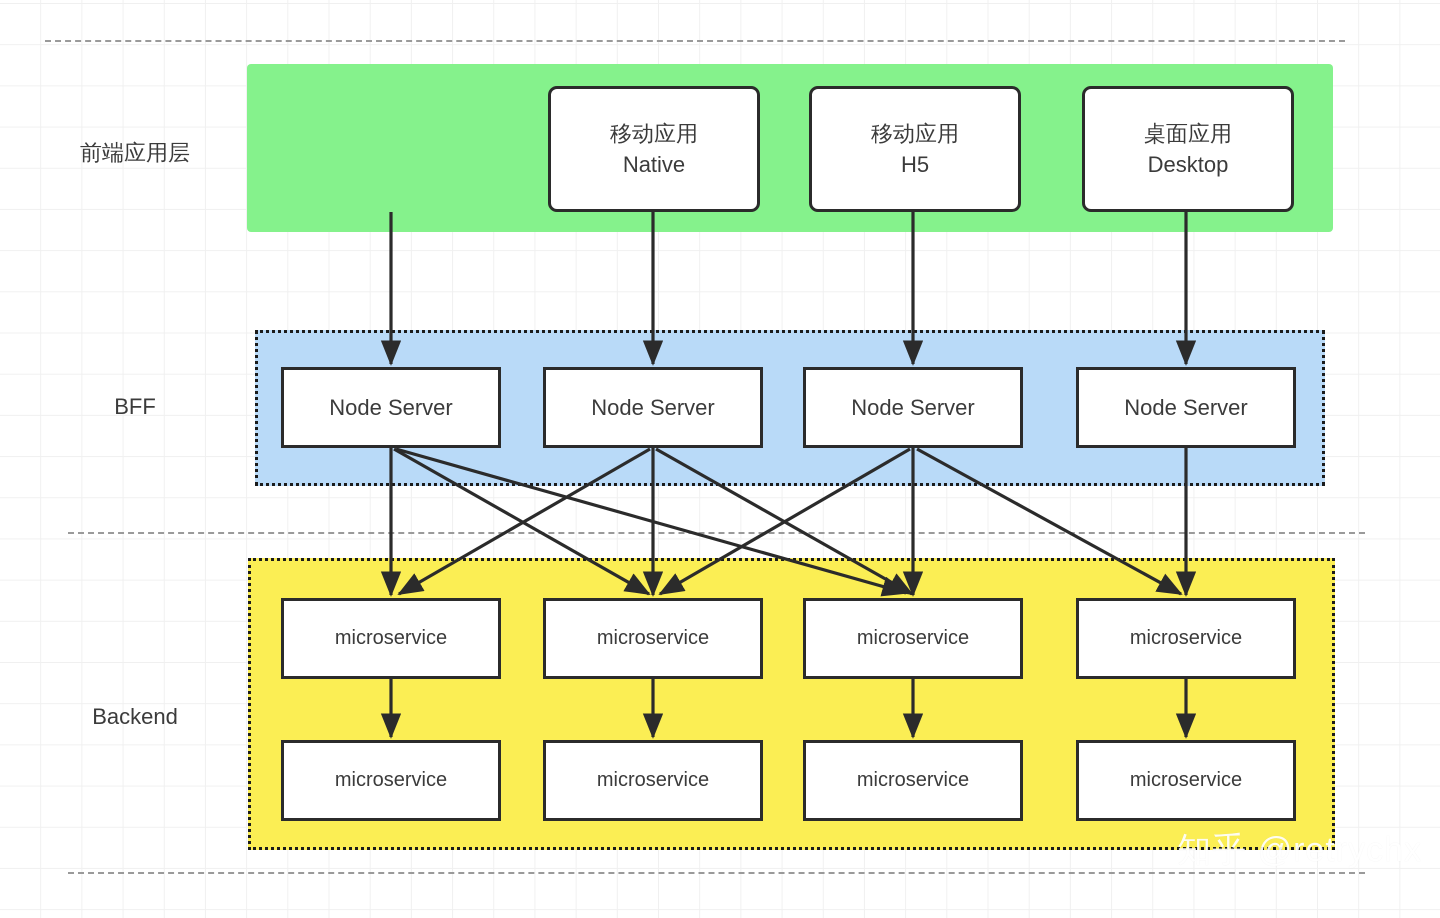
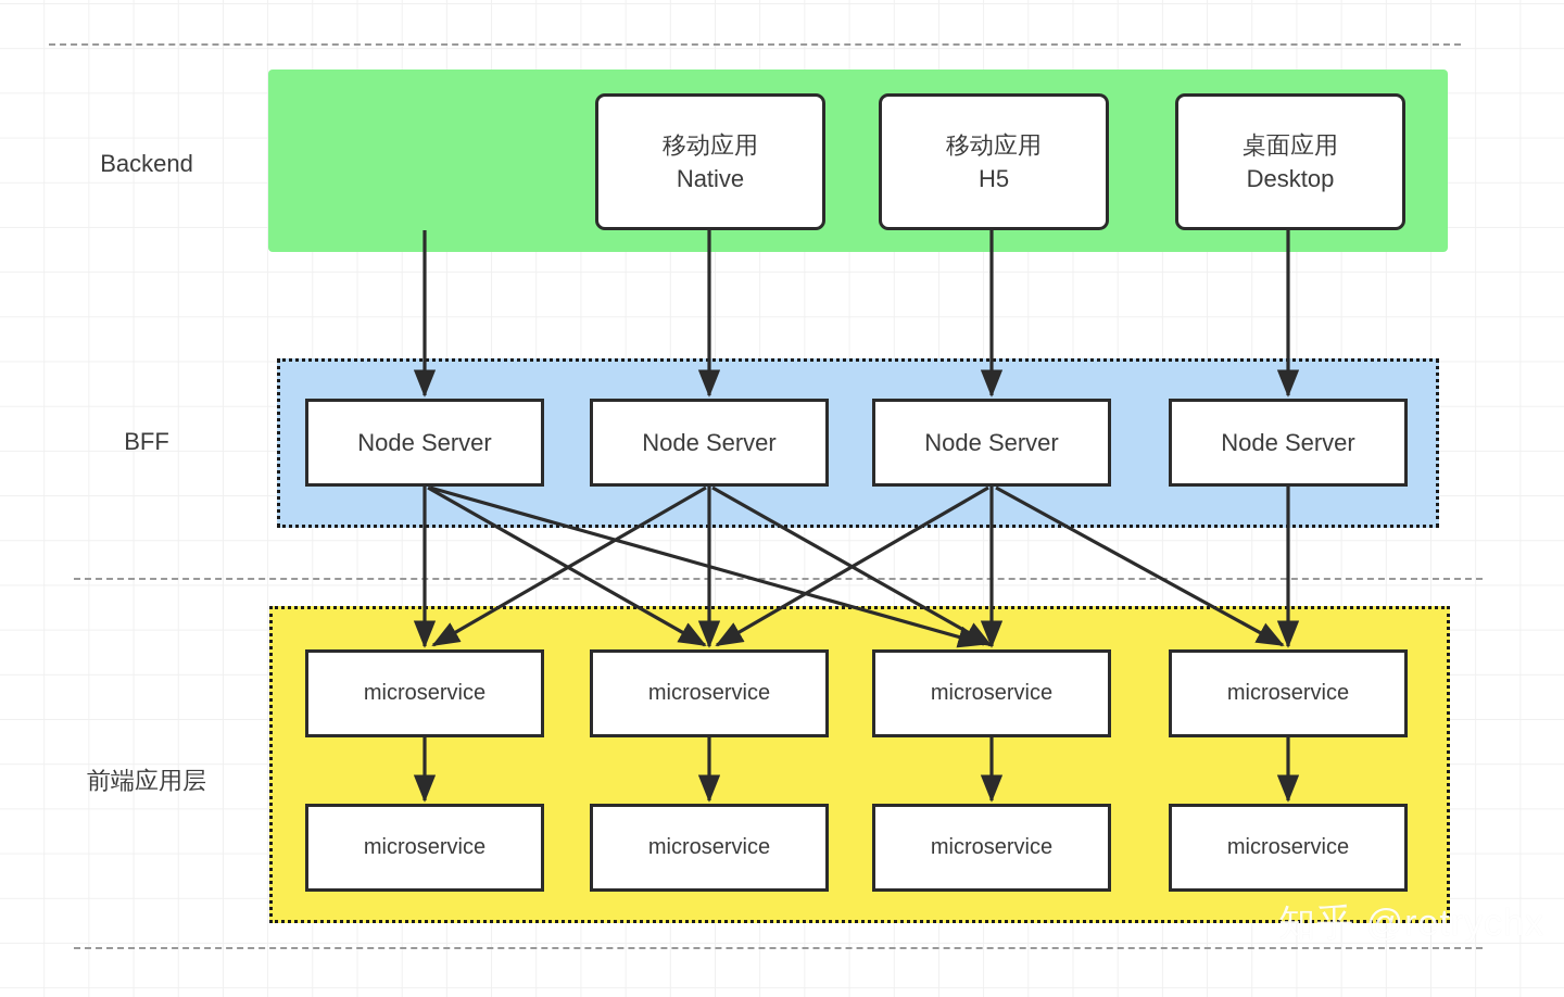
- 前端应用层
+ Backend
  BFF
- Backend
+ 前端应用层
  移动应用
  Native
  移动应用
  H5
  桌面应用
  Desktop
  Node Server
  Node Server
  Node Server
  Node Server
  microservice
  microservice
  microservice
  microservice
  microservice
  microservice
  microservice
  microservice
  知乎 @retrychx
